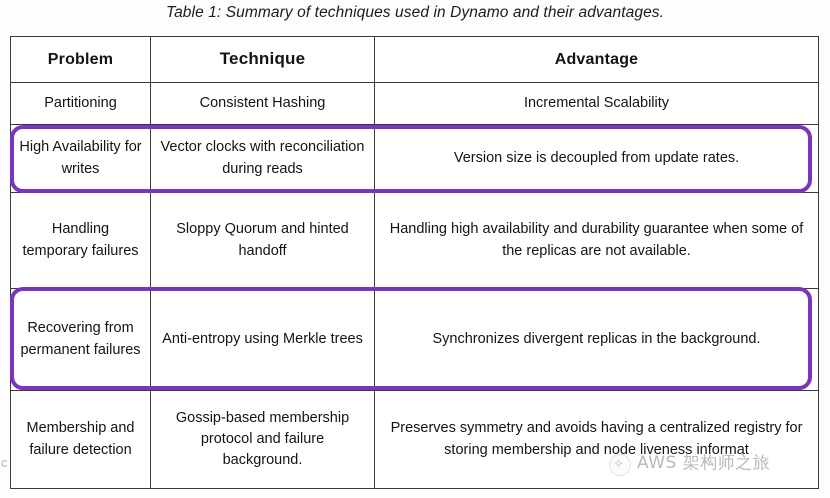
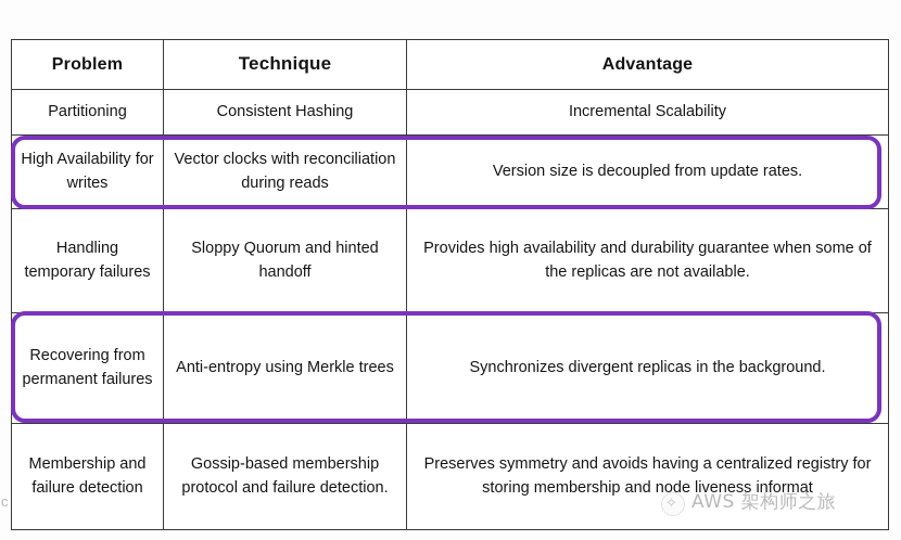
- Table 1: Summary of techniques used in Dynamo and their advantages.
  Problem	Technique	Advantage
  Partitioning	Consistent Hashing	Incremental Scalability
  High Availability for writes	Vector clocks with reconciliation during reads	Version size is decoupled from update rates.
- Handling temporary failures	Sloppy Quorum and hinted handoff	Handling high availability and durability guarantee when some of the replicas are not available.
+ Handling temporary failures	Sloppy Quorum and hinted handoff	Provides high availability and durability guarantee when some of the replicas are not available.
  Recovering from permanent failures	Anti-entropy using Merkle trees	Synchronizes divergent replicas in the background.
- Membership and failure detection	Gossip-based membership protocol and failure background.	Preserves symmetry and avoids having a centralized registry for storing membership and node liveness informat
+ Membership and failure detection	Gossip-based membership protocol and failure detection.	Preserves symmetry and avoids having a centralized registry for storing membership and node liveness informat
  ✧
  AWS 架构师之旅
  c
